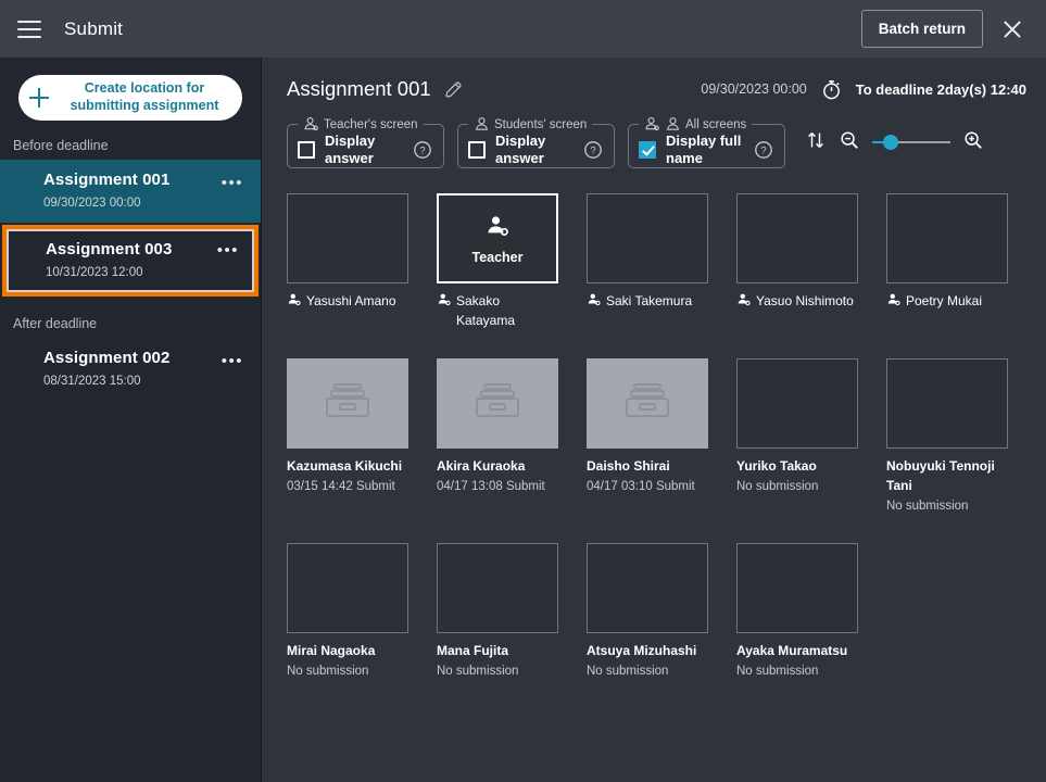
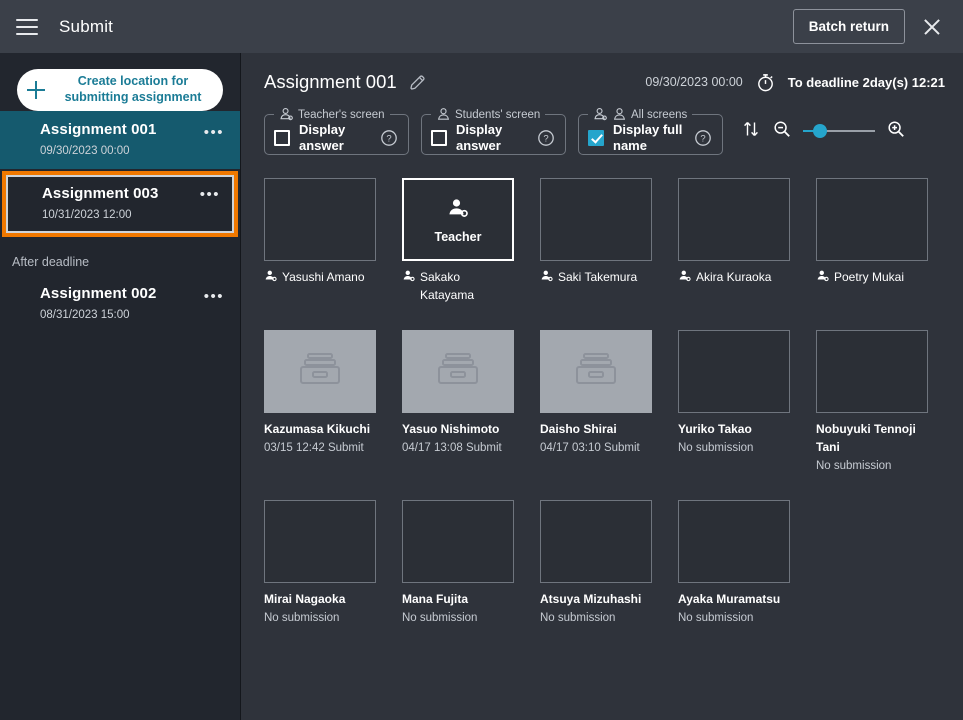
  Submit
  Batch return
  Create location for submitting assignment
- Before deadline
  Assignment 001
  09/30/2023 00:00
  •••
  Assignment 003
  10/31/2023 12:00
  •••
  After deadline
  Assignment 002
  08/31/2023 15:00
  •••
  Assignment 001
  09/30/2023 00:00
- To deadline 2day(s) 12:40
+ To deadline 2day(s) 12:21
  Teacher's screen
  Display answer
  ?
  Students' screen
  Display answer
  ?
  All screens
  Display full name
  ?
  Yasushi Amano
  Teacher
  Sakako Katayama
  Saki Takemura
- Yasuo Nishimoto
+ Akira Kuraoka
  Poetry Mukai
  Kazumasa Kikuchi
- 03/15 14:42 Submit
+ 03/15 12:42 Submit
- Akira Kuraoka
+ Yasuo Nishimoto
  04/17 13:08 Submit
  Daisho Shirai
  04/17 03:10 Submit
  Yuriko Takao
  No submission
  Nobuyuki Tennoji Tani
  No submission
  Mirai Nagaoka
  No submission
  Mana Fujita
  No submission
  Atsuya Mizuhashi
  No submission
  Ayaka Muramatsu
  No submission
